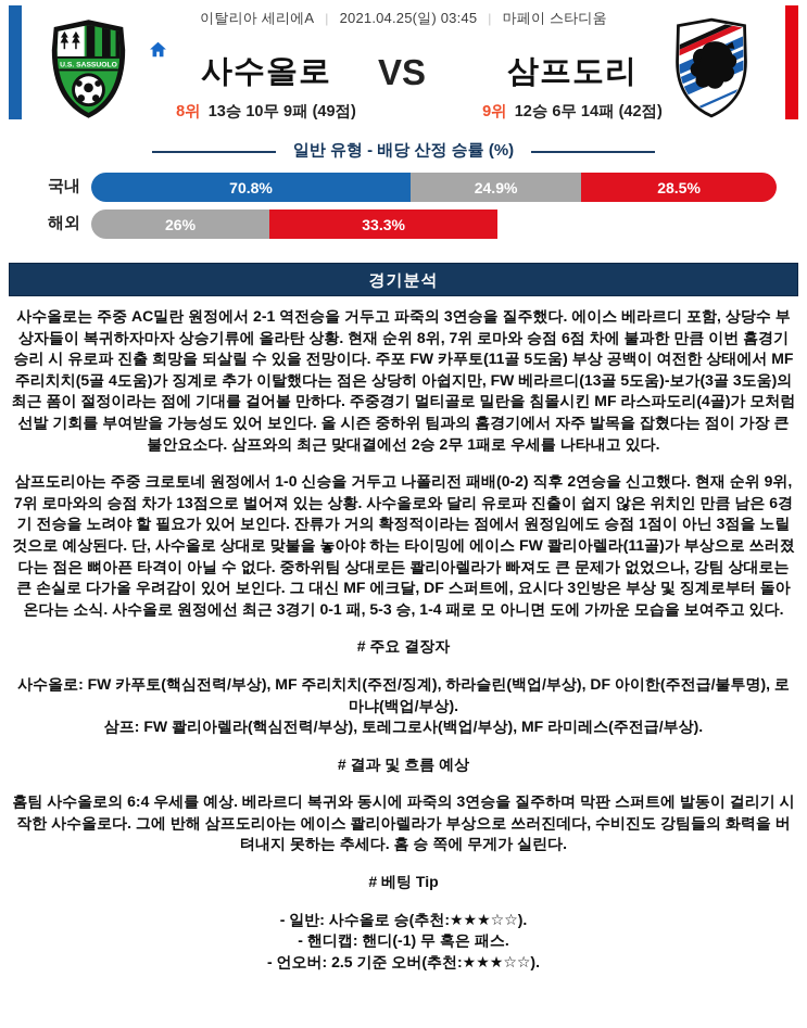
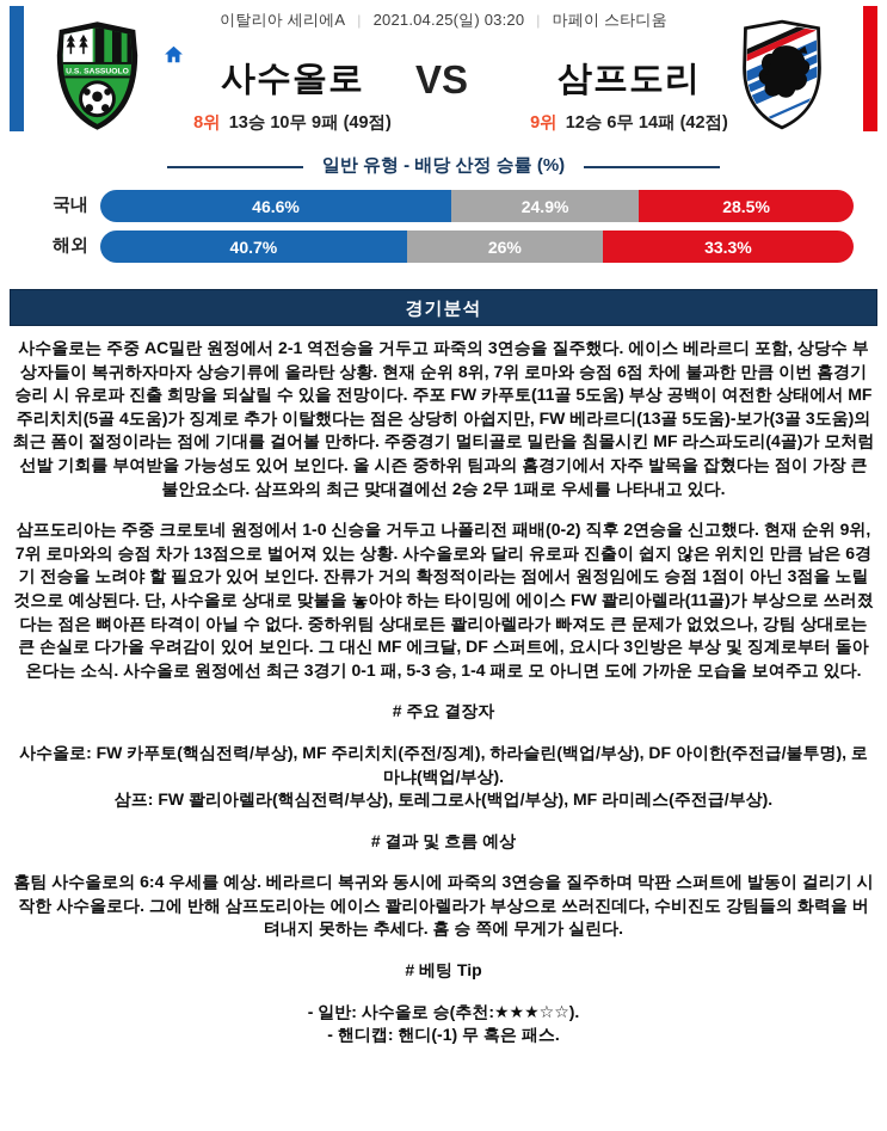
- 이탈리아 세리에A | 2021.04.25(일) 03:45 | 마페이 스타디움
+ 이탈리아 세리에A | 2021.04.25(일) 03:20 | 마페이 스타디움
  사수올로
  8위 13승 10무 9패 (49점)
  VS
  삼프도리
  9위 12승 6무 14패 (42점)
  일반 유형 - 배당 산정 승률 (%)
  국내
- 70.8%
+ 46.6%
  24.9%
  28.5%
  해외
+ 40.7%
  26%
  33.3%
  경기분석
  사수올로는 주중 AC밀란 원정에서 2-1 역전승을 거두고 파죽의 3연승을 질주했다. 에이스 베라르디 포함, 상당수 부상자들이 복귀하자마자 상승기류에 올라탄 상황. 현재 순위 8위, 7위 로마와 승점 6점 차에 불과한 만큼 이번 홈경기 승리 시 유로파 진출 희망을 되살릴 수 있을 전망이다. 주포 FW 카푸토(11골 5도움) 부상 공백이 여전한 상태에서 MF 주리치치(5골 4도움)가 징계로 추가 이탈했다는 점은 상당히 아쉽지만, FW 베라르디(13골 5도움)-보가(3골 3도움)의 최근 폼이 절정이라는 점에 기대를 걸어볼 만하다. 주중경기 멀티골로 밀란을 침몰시킨 MF 라스파도리(4골)가 모처럼 선발 기회를 부여받을 가능성도 있어 보인다. 올 시즌 중하위 팀과의 홈경기에서 자주 발목을 잡혔다는 점이 가장 큰 불안요소다. 삼프와의 최근 맞대결에선 2승 2무 1패로 우세를 나타내고 있다.
  삼프도리아는 주중 크로토네 원정에서 1-0 신승을 거두고 나폴리전 패배(0-2) 직후 2연승을 신고했다. 현재 순위 9위, 7위 로마와의 승점 차가 13점으로 벌어져 있는 상황. 사수올로와 달리 유로파 진출이 쉽지 않은 위치인 만큼 남은 6경기 전승을 노려야 할 필요가 있어 보인다. 잔류가 거의 확정적이라는 점에서 원정임에도 승점 1점이 아닌 3점을 노릴 것으로 예상된다. 단, 사수올로 상대로 맞불을 놓아야 하는 타이밍에 에이스 FW 콸리아렐라(11골)가 부상으로 쓰러졌다는 점은 뼈아픈 타격이 아닐 수 없다. 중하위팀 상대로든 콸리아렐라가 빠져도 큰 문제가 없었으나, 강팀 상대로는 큰 손실로 다가올 우려감이 있어 보인다. 그 대신 MF 에크달, DF 스퍼트에, 요시다 3인방은 부상 및 징계로부터 돌아온다는 소식. 사수올로 원정에선 최근 3경기 0-1 패, 5-3 승, 1-4 패로 모 아니면 도에 가까운 모습을 보여주고 있다.
  # 주요 결장자
  사수올로: FW 카푸토(핵심전력/부상), MF 주리치치(주전/징계), 하라슬린(백업/부상), DF 아이한(주전급/불투명), 로마냐(백업/부상).
  삼프: FW 콸리아렐라(핵심전력/부상), 토레그로사(백업/부상), MF 라미레스(주전급/부상).
  # 결과 및 흐름 예상
  홈팀 사수올로의 6:4 우세를 예상. 베라르디 복귀와 동시에 파죽의 3연승을 질주하며 막판 스퍼트에 발동이 걸리기 시작한 사수올로다. 그에 반해 삼프도리아는 에이스 콸리아렐라가 부상으로 쓰러진데다, 수비진도 강팀들의 화력을 버텨내지 못하는 추세다. 홈 승 쪽에 무게가 실린다.
  # 베팅 Tip
  - 일반: 사수올로 승(추천:★★★☆☆).
  - 핸디캡: 핸디(-1) 무 혹은 패스.
- - 언오버: 2.5 기준 오버(추천:★★★☆☆).
